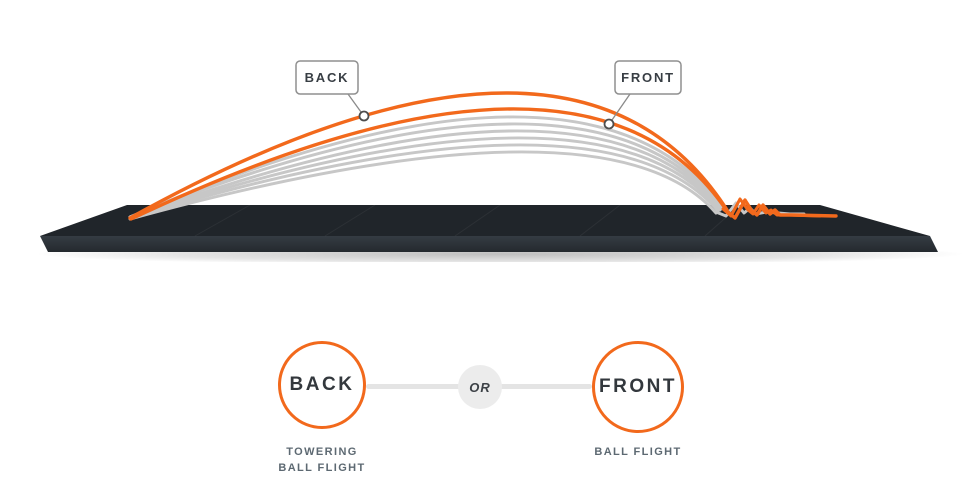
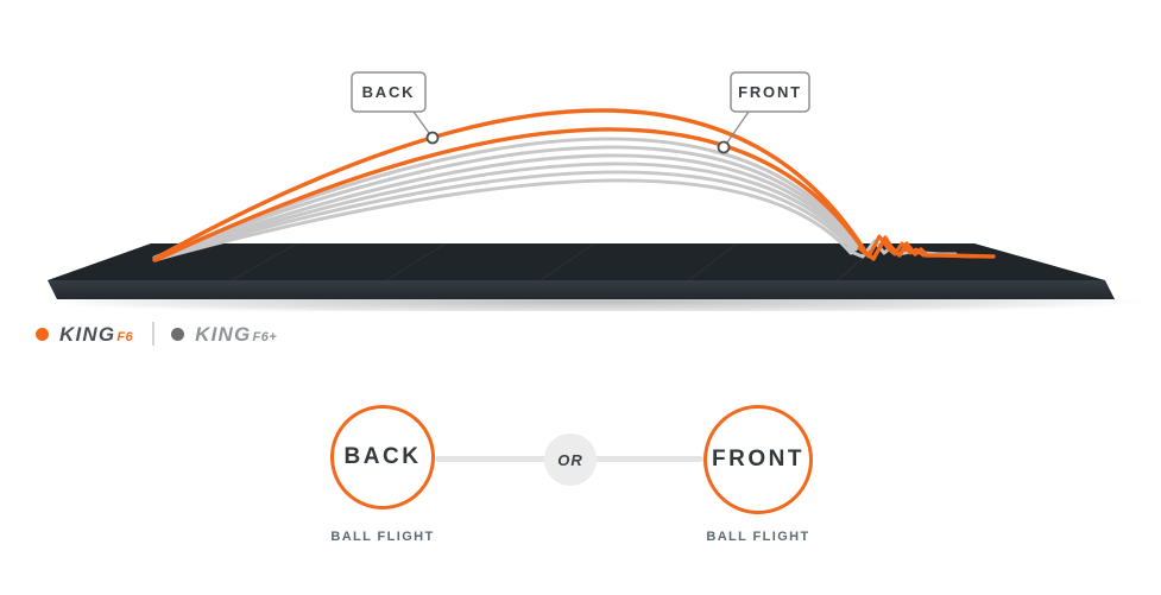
  BACK
  FRONT
+ KINGF6
+ KINGF6+
  BACK
  OR
  FRONT
- TOWERING
  BALL FLIGHT
  BALL FLIGHT
